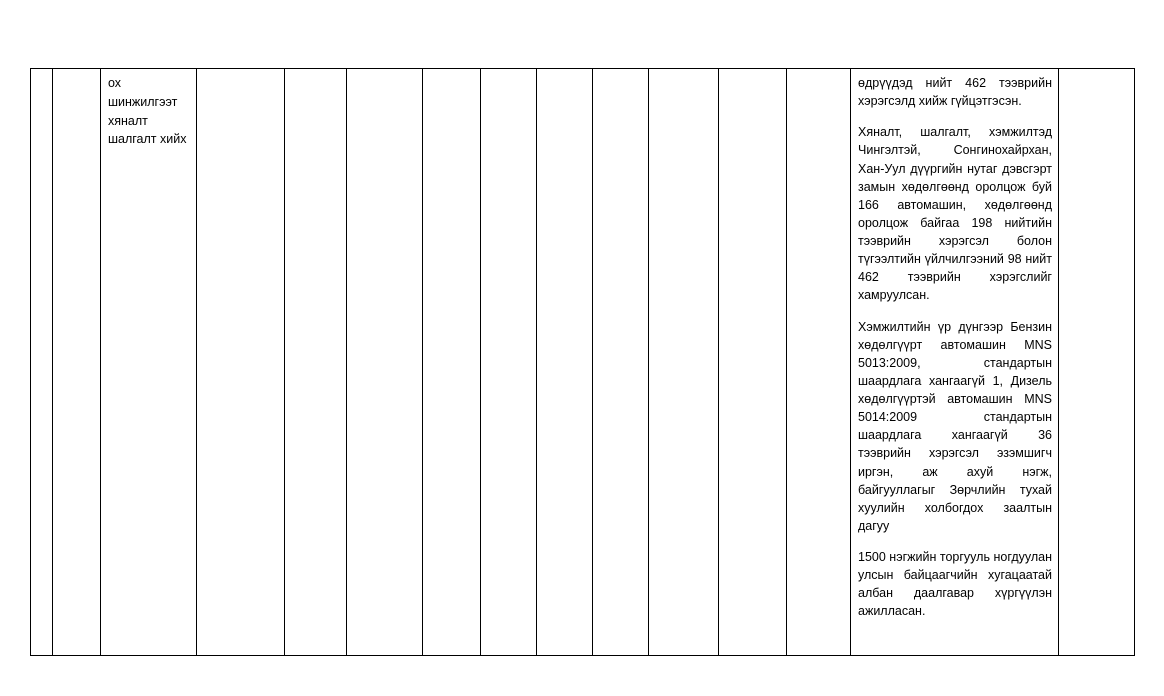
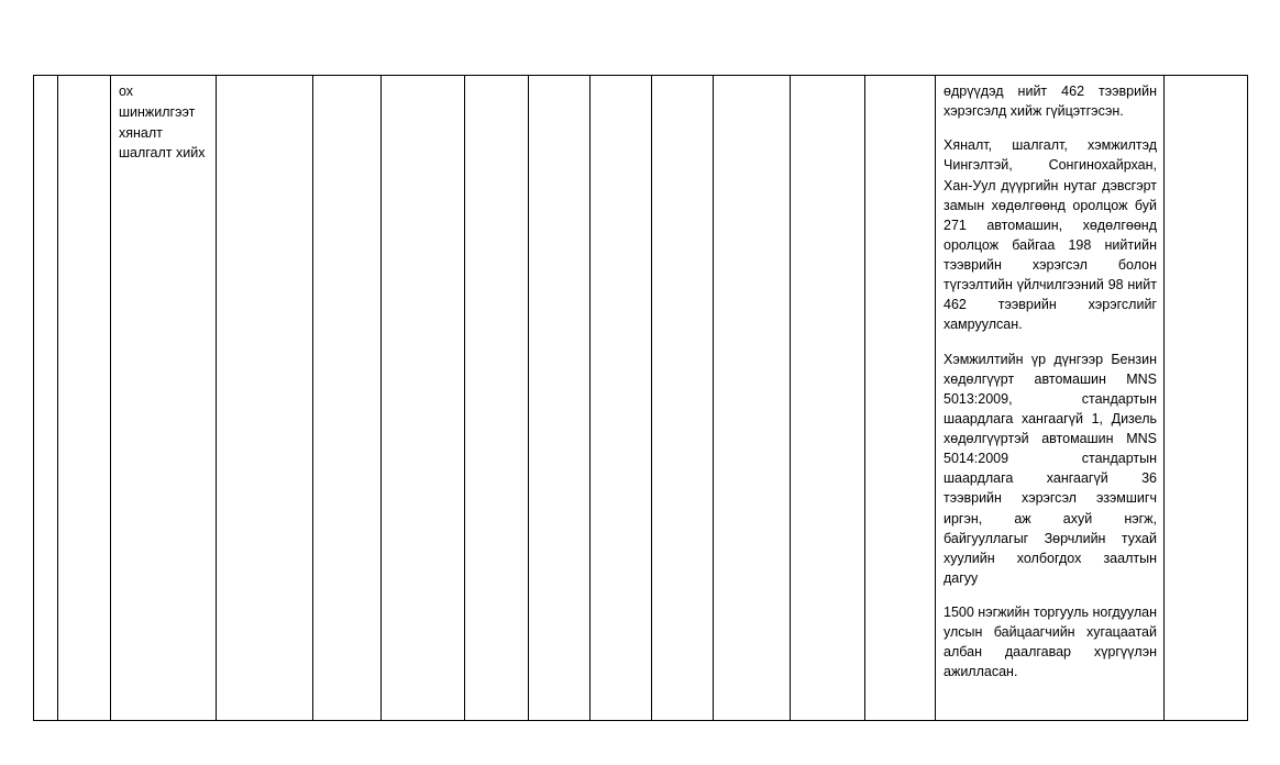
- 		ох шинжилгээт хяналт шалгалт хийх											өдрүүдэд нийт 462 тээврийн хэрэгсэлд хийж гүйцэтгэсэн. Хяналт, шалгалт, хэмжилтэд Чингэлтэй, Сонгинохайрхан, Хан-Уул дүүргийн нутаг дэвсгэрт замын хөдөлгөөнд оролцож буй 166 автомашин, хөдөлгөөнд оролцож байгаа 198 нийтийн тээврийн хэрэгсэл болон түгээлтийн үйлчилгээний 98 нийт 462 тээврийн хэрэгслийг хамруулсан. Хэмжилтийн үр дүнгээр Бензин хөдөлгүүрт автомашин MNS 5013:2009, стандартын шаардлага хангаагүй 1, Дизель хөдөлгүүртэй автомашин MNS 5014:2009 стандартын шаардлага хангаагүй 36 тээврийн хэрэгсэл эзэмшигч иргэн, аж ахуй нэгж, байгууллагыг Зөрчлийн тухай хуулийн холбогдох заалтын дагуу 1500 нэгжийн торгууль ногдуулан улсын байцаагчийн хугацаатай албан даалгавар хүргүүлэн ажилласан.
+ 		ох шинжилгээт хяналт шалгалт хийх											өдрүүдэд нийт 462 тээврийн хэрэгсэлд хийж гүйцэтгэсэн. Хяналт, шалгалт, хэмжилтэд Чингэлтэй, Сонгинохайрхан, Хан-Уул дүүргийн нутаг дэвсгэрт замын хөдөлгөөнд оролцож буй 271 автомашин, хөдөлгөөнд оролцож байгаа 198 нийтийн тээврийн хэрэгсэл болон түгээлтийн үйлчилгээний 98 нийт 462 тээврийн хэрэгслийг хамруулсан. Хэмжилтийн үр дүнгээр Бензин хөдөлгүүрт автомашин MNS 5013:2009, стандартын шаардлага хангаагүй 1, Дизель хөдөлгүүртэй автомашин MNS 5014:2009 стандартын шаардлага хангаагүй 36 тээврийн хэрэгсэл эзэмшигч иргэн, аж ахуй нэгж, байгууллагыг Зөрчлийн тухай хуулийн холбогдох заалтын дагуу 1500 нэгжийн торгууль ногдуулан улсын байцаагчийн хугацаатай албан даалгавар хүргүүлэн ажилласан.
